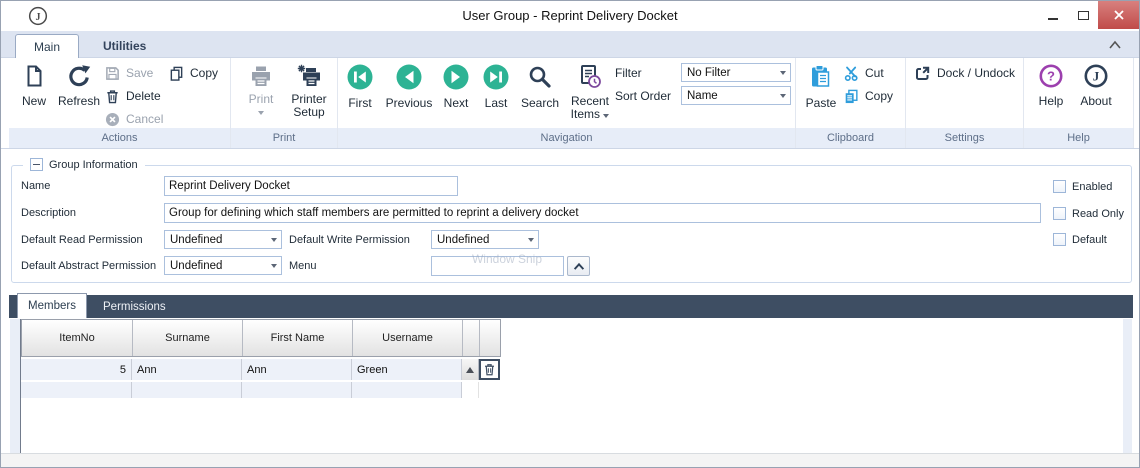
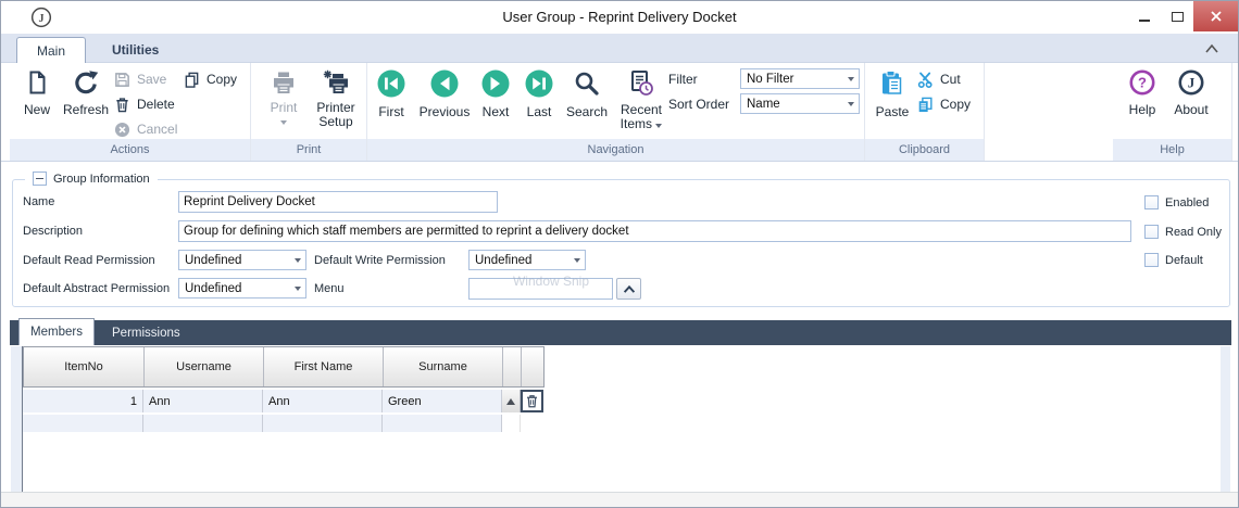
  J
  User Group - Reprint Delivery Docket
  Main
  Utilities
  New
  Refresh
  Save
  Delete
  Cancel
  Copy
  Actions
  Print
  Printer
  Setup
  Print
  First
  Previous
  Next
  Last
  Search
  Recent
  Items
  Filter
  No Filter
  Sort Order
  Name
  Navigation
  Paste
  Cut
  Copy
  Clipboard
- Dock / Undock
- Settings
  ?
  Help
  J
  About
  Help
  Group Information
  Name
  Reprint Delivery Docket
  Description
  Group for defining which staff members are permitted to reprint a delivery docket
  Default Read Permission
  Undefined
  Default Write Permission
  Undefined
  Default Abstract Permission
  Undefined
  Menu
  Window Snip
  Enabled
  Read Only
  Default
  Members
  Permissions
  ItemNo
- Surname
+ Username
  First Name
- Username
+ Surname
- 5
+ 1
  Ann
  Ann
  Green
